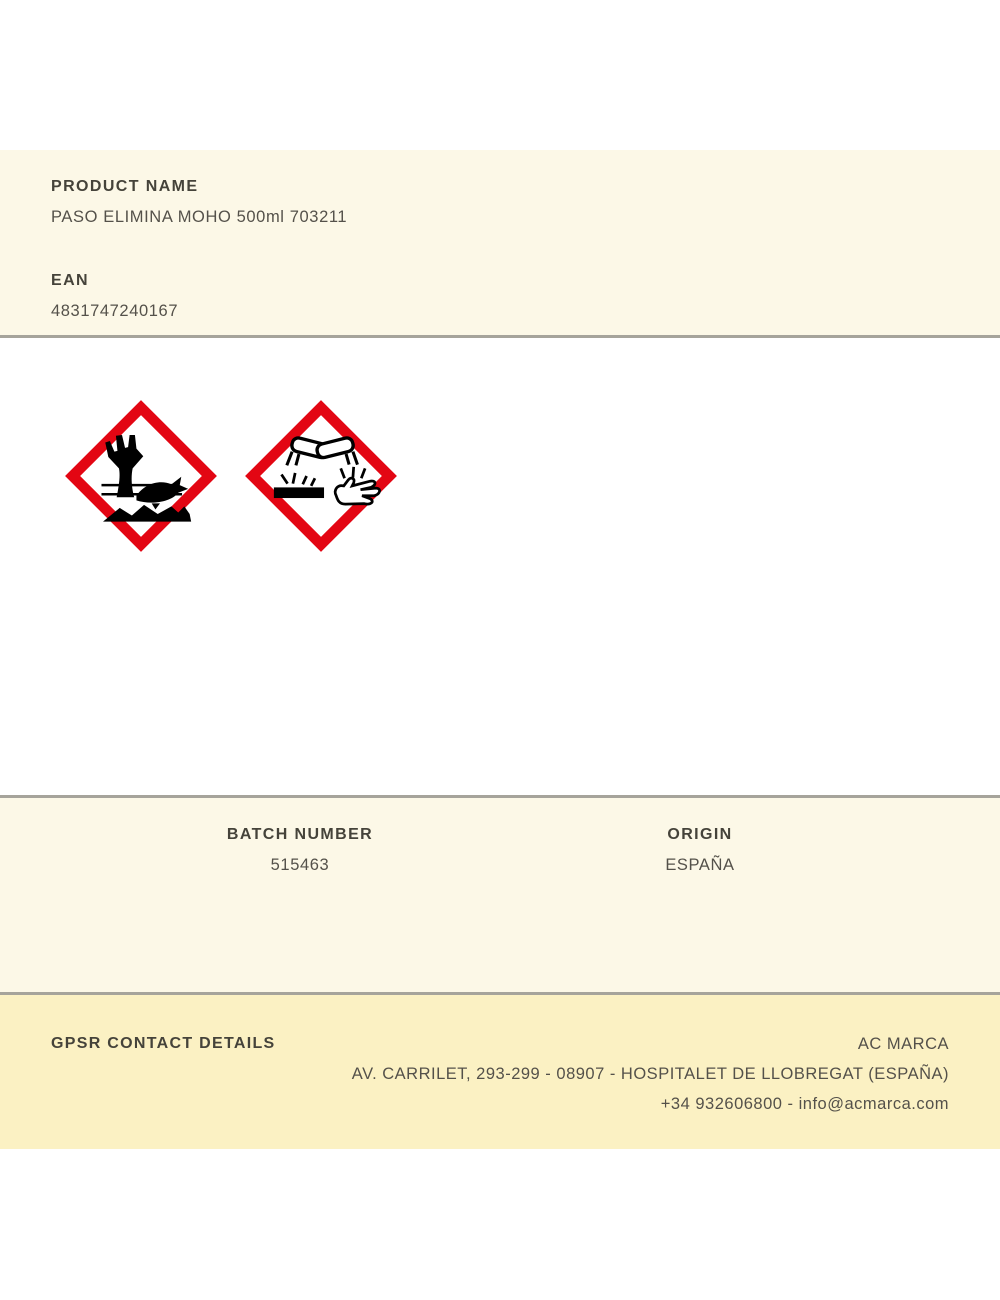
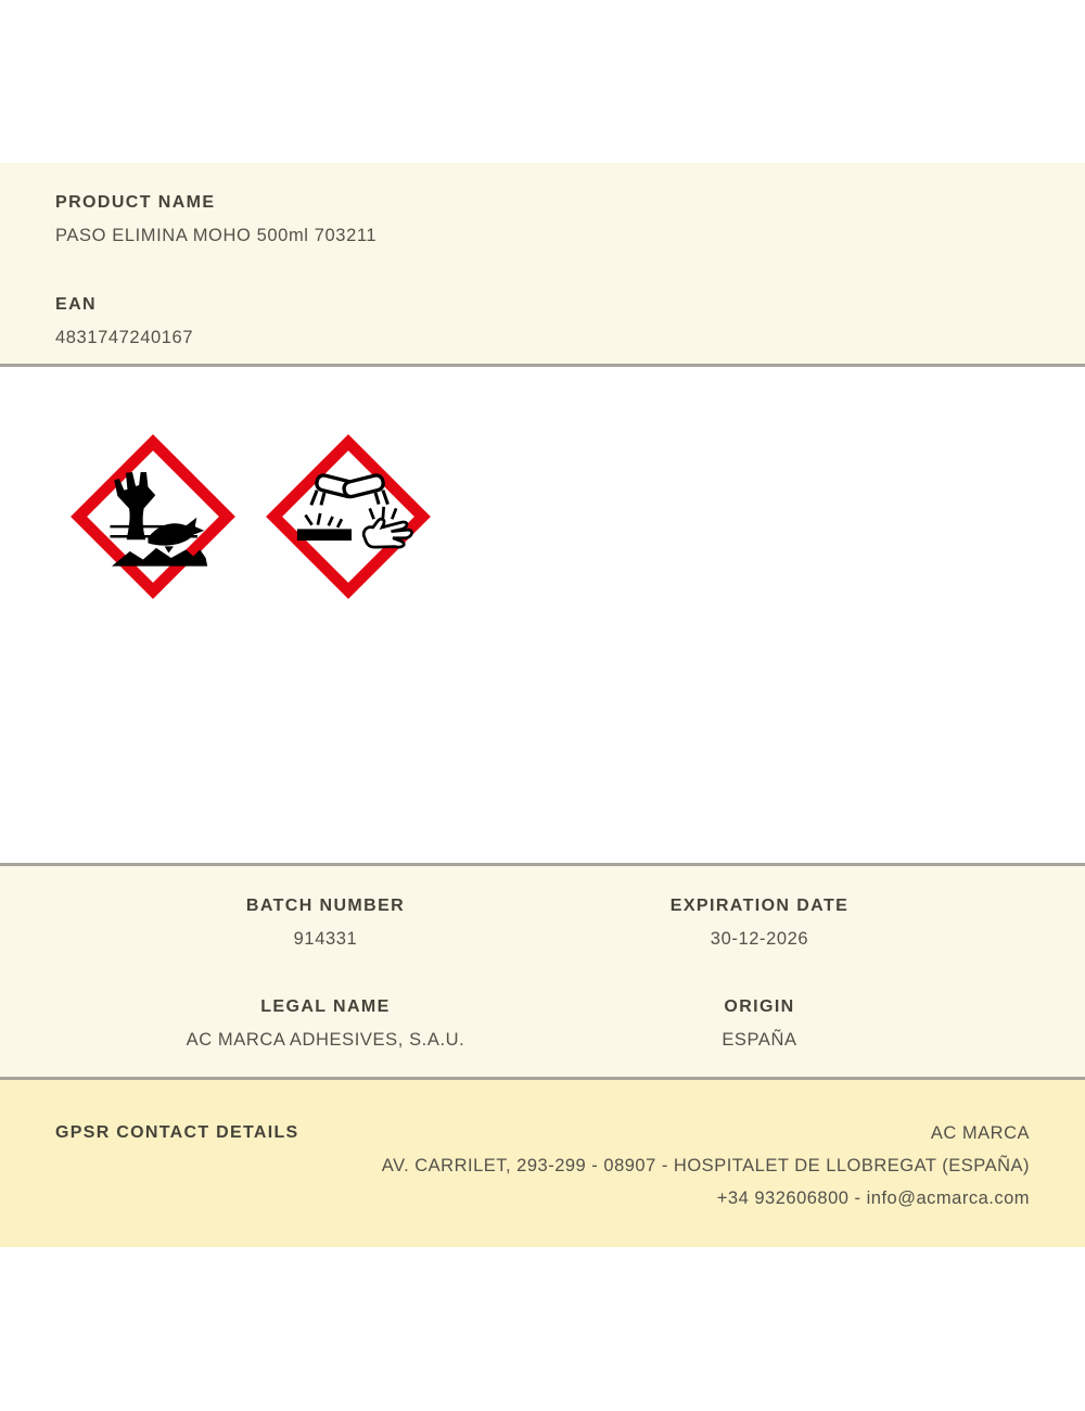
  PRODUCT NAME
  PASO ELIMINA MOHO 500ml 703211
  EAN
  4831747240167
  BATCH NUMBER
- 515463
+ 914331
+ EXPIRATION DATE
+ 30-12-2026
+ LEGAL NAME
+ AC MARCA ADHESIVES, S.A.U.
  ORIGIN
  ESPAÑA
  GPSR CONTACT DETAILS
  AC MARCA
  AV. CARRILET, 293-299 - 08907 - HOSPITALET DE LLOBREGAT (ESPAÑA)
  +34 932606800 - info@acmarca.com
